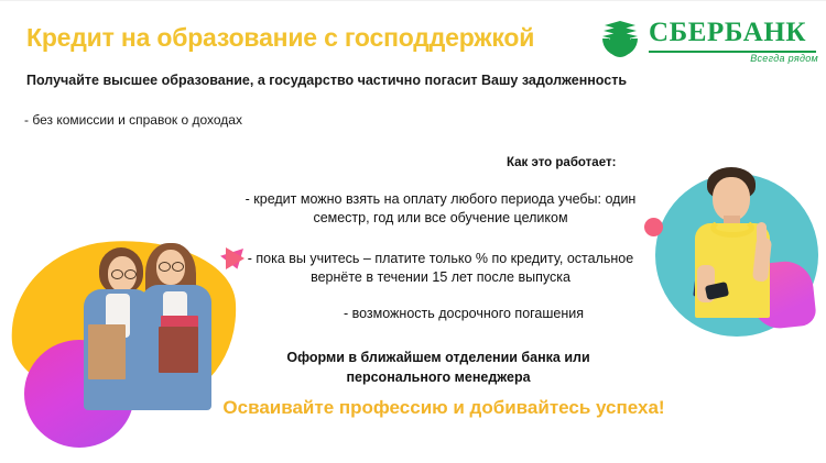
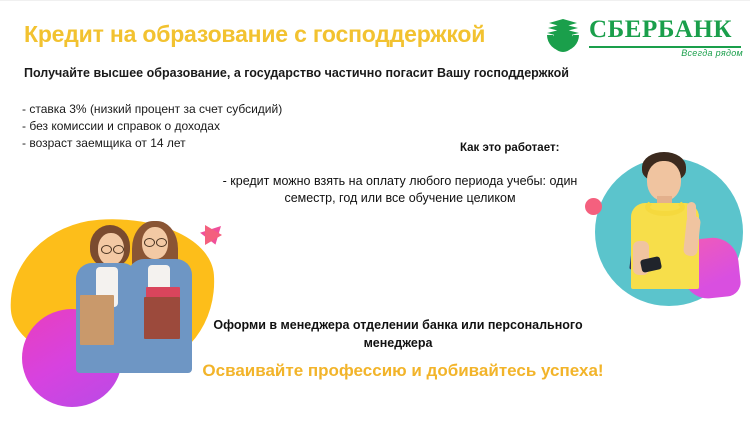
  Кредит на образование с господдержкой
  СБЕРБАНК
  Всегда рядом
- Получайте высшее образование, а государство частично погасит Вашу задолженность
+ Получайте высшее образование, а государство частично погасит Вашу господдержкой
+ - ставка 3% (низкий процент за счет субсидий)
  - без комиссии и справок о доходах
+ - возраст заемщика от 14 лет
  Как это работает:
  - кредит можно взять на оплату любого периода учебы: один семестр, год или все обучение целиком
- - пока вы учитесь – платите только % по кредиту, остальное вернёте в течении 15 лет после выпуска
- - возможность досрочного погашения
- Оформи в ближайшем отделении банка или персонального менеджера
+ Оформи в менеджера отделении банка или персонального менеджера
  Осваивайте профессию и добивайтесь успеха!
